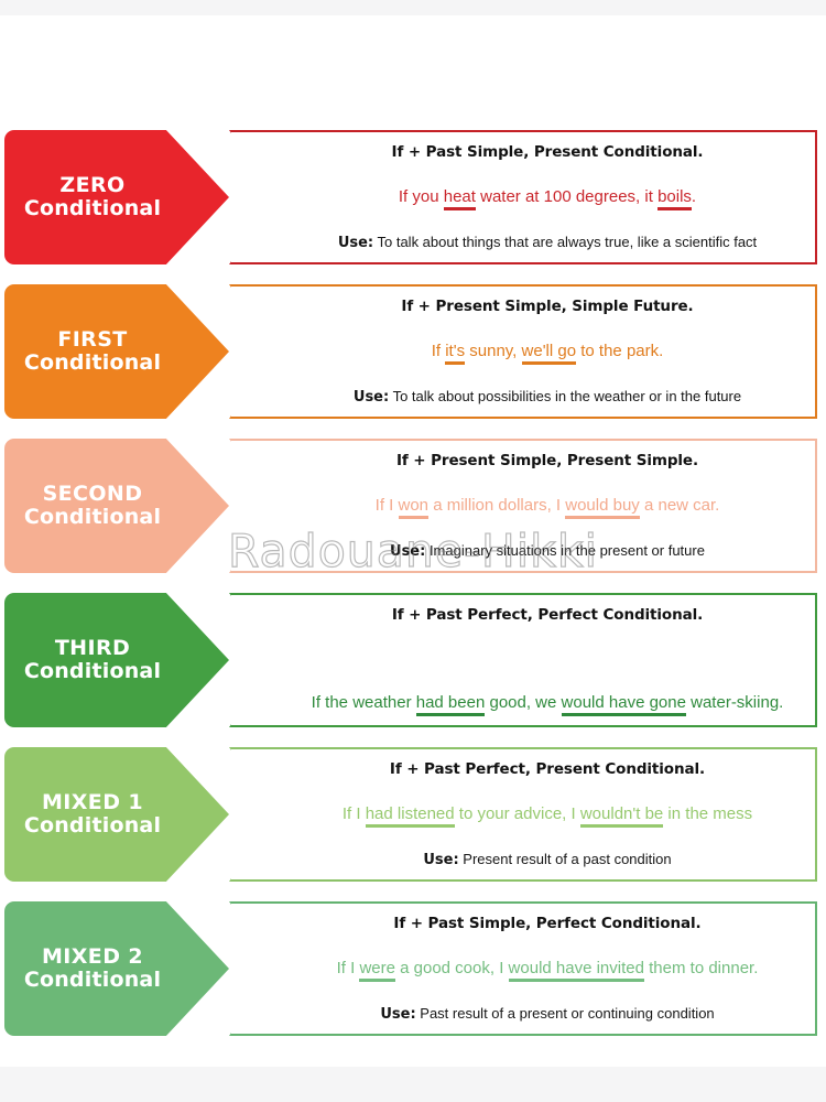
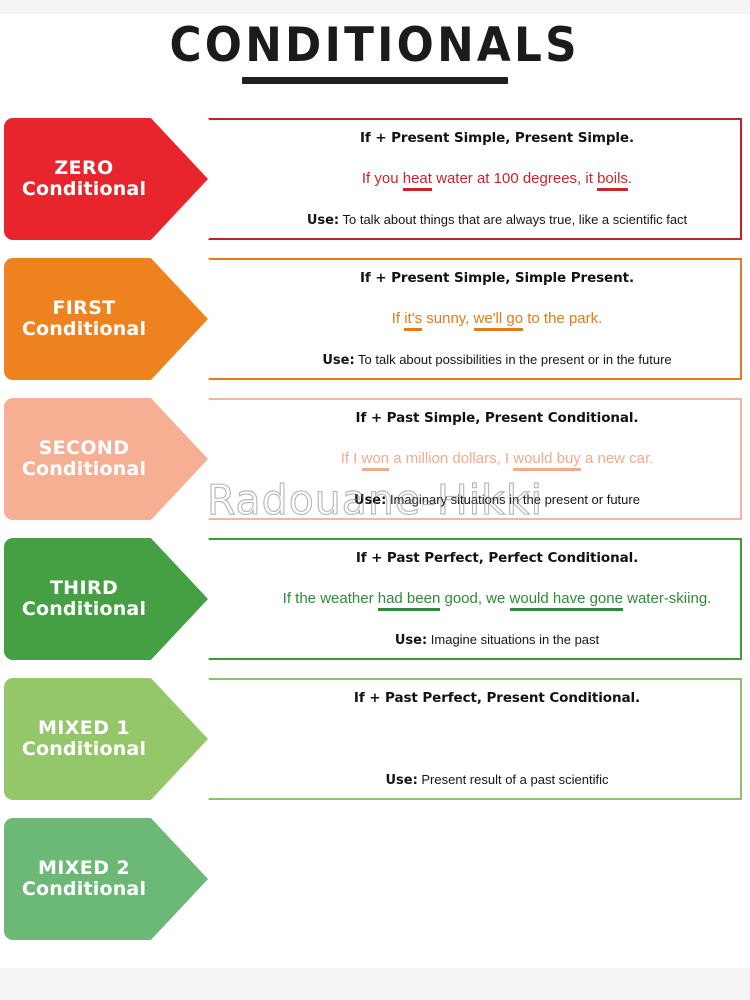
+ CONDITIONALS
  ZERO
  Conditional
- If + Past Simple, Present Conditional.
+ If + Present Simple, Present Simple.
  If you heat water at 100 degrees, it boils.
  Use: To talk about things that are always true, like a scientific fact
  FIRST
  Conditional
- If + Present Simple, Simple Future.
+ If + Present Simple, Simple Present.
  If it's sunny, we'll go to the park.
- Use: To talk about possibilities in the weather or in the future
+ Use: To talk about possibilities in the present or in the future
  SECOND
  Conditional
- If + Present Simple, Present Simple.
+ If + Past Simple, Present Conditional.
  If I won a million dollars, I would buy a new car.
  Use: Imaginary situations in the present or future
  THIRD
  Conditional
  If + Past Perfect, Perfect Conditional.
  If the weather had been good, we would have gone water-skiing.
+ Use: Imagine situations in the past
  MIXED 1
  Conditional
  If + Past Perfect, Present Conditional.
- If I had listened to your advice, I wouldn't be in the mess
- Use: Present result of a past condition
+ Use: Present result of a past scientific
  MIXED 2
  Conditional
- If + Past Simple, Perfect Conditional.
- If I were a good cook, I would have invited them to dinner.
- Use: Past result of a present or continuing condition
  Radouane-Hikki
